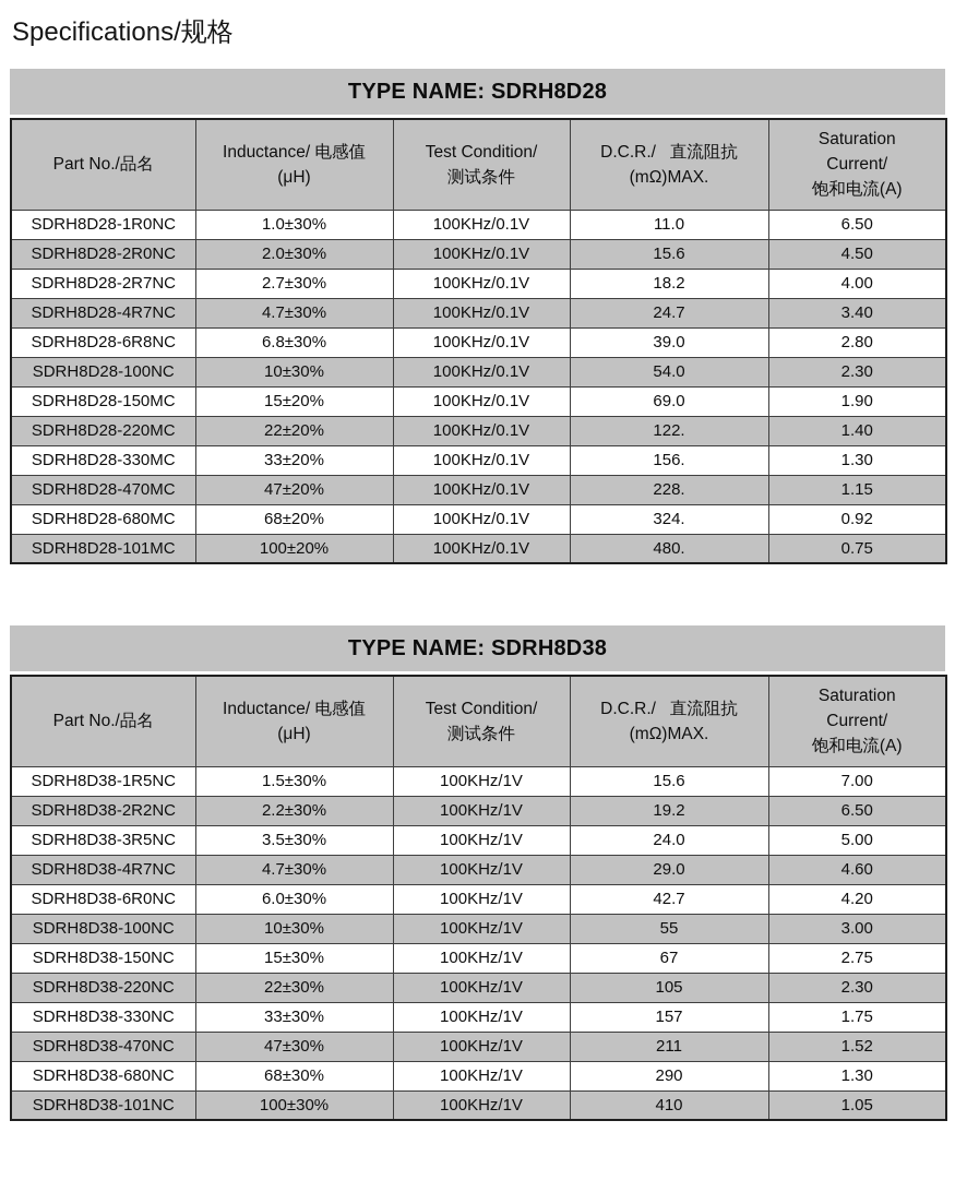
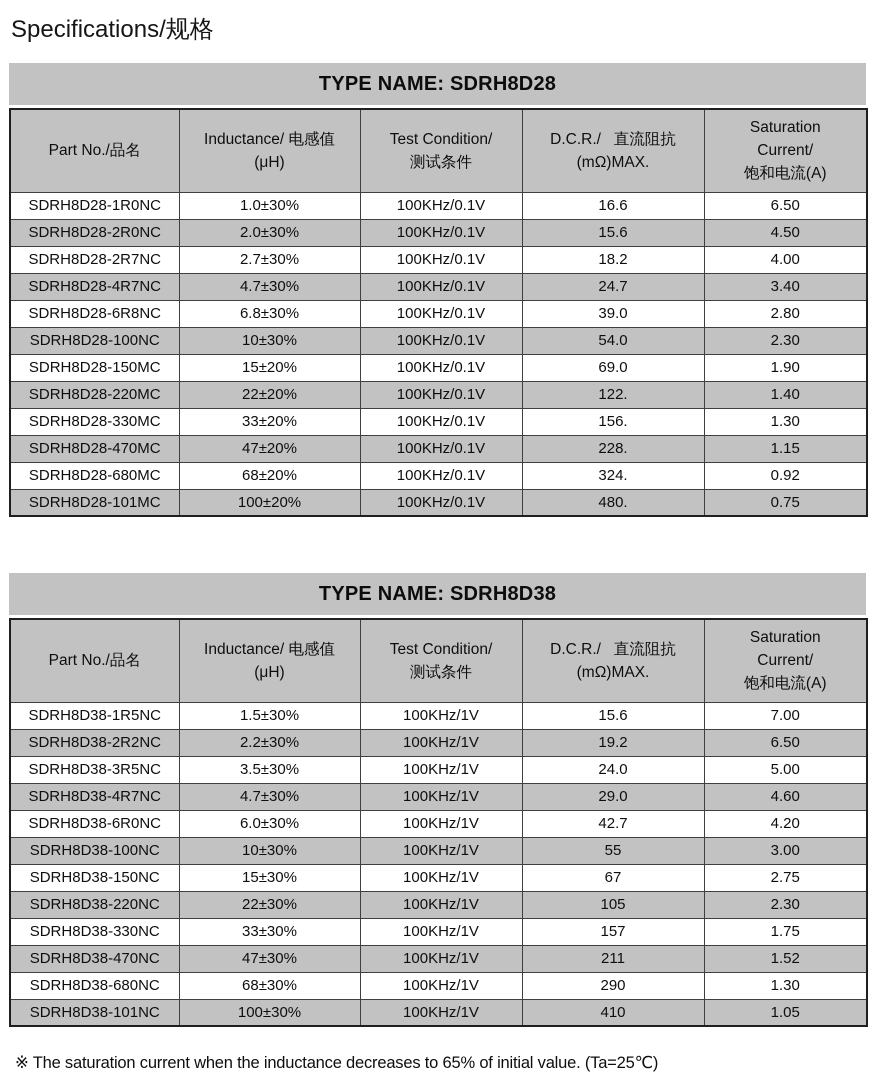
  Specifications/规格
  TYPE NAME: SDRH8D28
  Part No./品名	Inductance/ 电感值 (μH)	Test Condition/ 测试条件	D.C.R./ 直流阻抗 (mΩ)MAX.	Saturation Current/ 饱和电流(A)
- SDRH8D28-1R0NC	1.0±30%	100KHz/0.1V	11.0	6.50
+ SDRH8D28-1R0NC	1.0±30%	100KHz/0.1V	16.6	6.50
  SDRH8D28-2R0NC	2.0±30%	100KHz/0.1V	15.6	4.50
  SDRH8D28-2R7NC	2.7±30%	100KHz/0.1V	18.2	4.00
  SDRH8D28-4R7NC	4.7±30%	100KHz/0.1V	24.7	3.40
  SDRH8D28-6R8NC	6.8±30%	100KHz/0.1V	39.0	2.80
  SDRH8D28-100NC	10±30%	100KHz/0.1V	54.0	2.30
  SDRH8D28-150MC	15±20%	100KHz/0.1V	69.0	1.90
  SDRH8D28-220MC	22±20%	100KHz/0.1V	122.	1.40
  SDRH8D28-330MC	33±20%	100KHz/0.1V	156.	1.30
  SDRH8D28-470MC	47±20%	100KHz/0.1V	228.	1.15
  SDRH8D28-680MC	68±20%	100KHz/0.1V	324.	0.92
  SDRH8D28-101MC	100±20%	100KHz/0.1V	480.	0.75
  TYPE NAME: SDRH8D38
  Part No./品名	Inductance/ 电感值 (μH)	Test Condition/ 测试条件	D.C.R./ 直流阻抗 (mΩ)MAX.	Saturation Current/ 饱和电流(A)
  SDRH8D38-1R5NC	1.5±30%	100KHz/1V	15.6	7.00
  SDRH8D38-2R2NC	2.2±30%	100KHz/1V	19.2	6.50
  SDRH8D38-3R5NC	3.5±30%	100KHz/1V	24.0	5.00
  SDRH8D38-4R7NC	4.7±30%	100KHz/1V	29.0	4.60
  SDRH8D38-6R0NC	6.0±30%	100KHz/1V	42.7	4.20
  SDRH8D38-100NC	10±30%	100KHz/1V	55	3.00
  SDRH8D38-150NC	15±30%	100KHz/1V	67	2.75
  SDRH8D38-220NC	22±30%	100KHz/1V	105	2.30
  SDRH8D38-330NC	33±30%	100KHz/1V	157	1.75
  SDRH8D38-470NC	47±30%	100KHz/1V	211	1.52
  SDRH8D38-680NC	68±30%	100KHz/1V	290	1.30
  SDRH8D38-101NC	100±30%	100KHz/1V	410	1.05
+ ※ The saturation current when the inductance decreases to 65% of initial value. (Ta=25℃)
